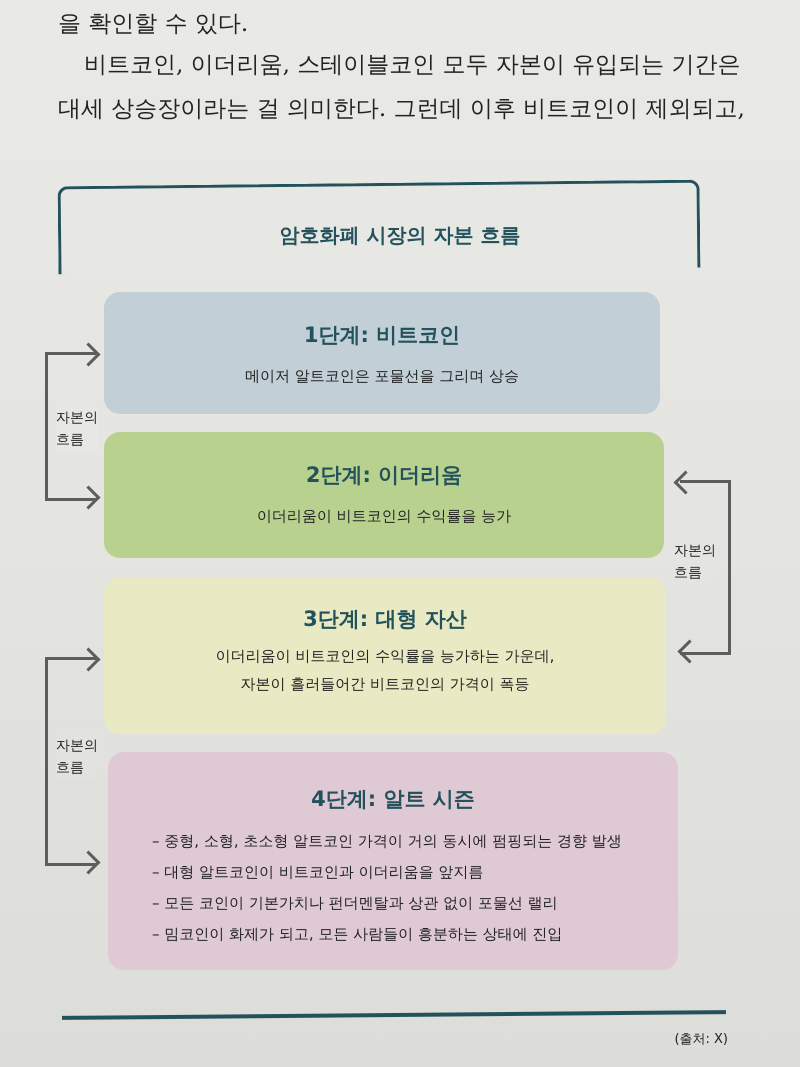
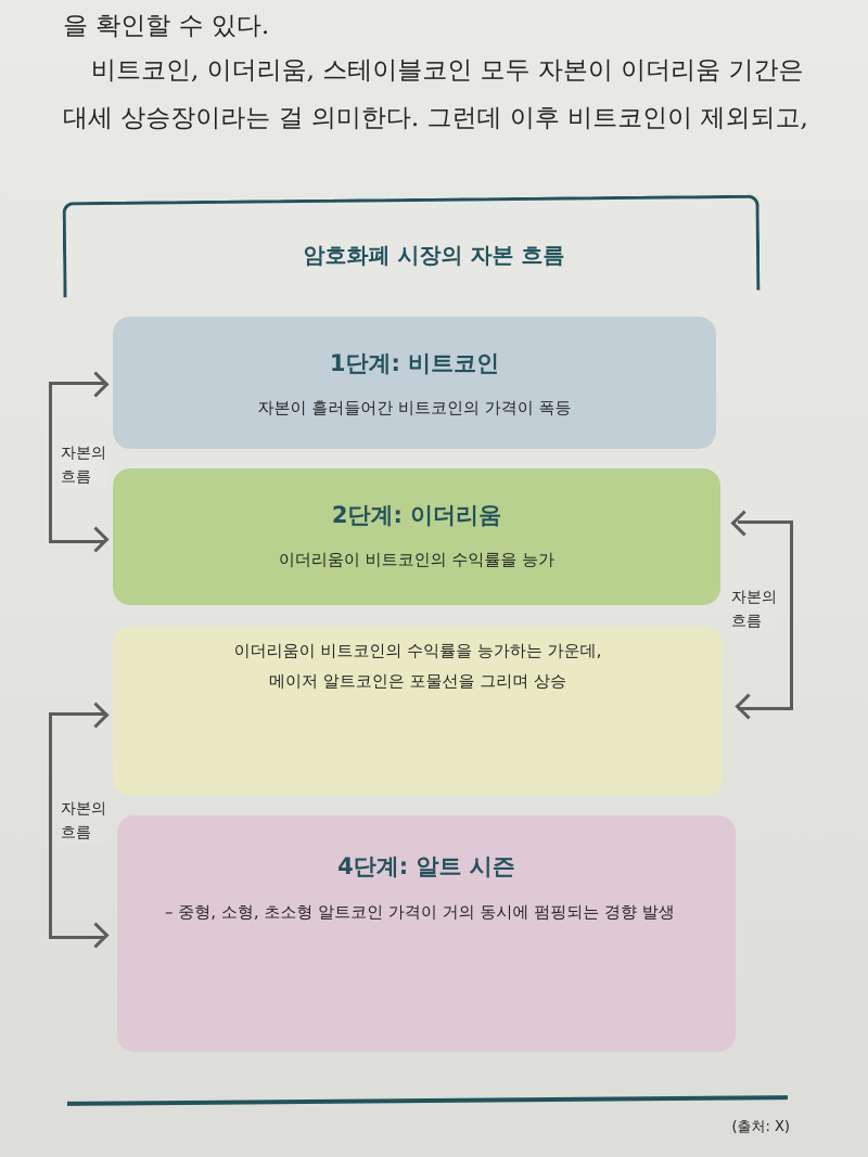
  을 확인할 수 있다.
- 비트코인, 이더리움, 스테이블코인 모두 자본이 유입되는 기간은
+ 비트코인, 이더리움, 스테이블코인 모두 자본이 이더리움 기간은
  대세 상승장이라는 걸 의미한다. 그런데 이후 비트코인이 제외되고,
  암호화폐 시장의 자본 흐름
  1단계: 비트코인
- 메이저 알트코인은 포물선을 그리며 상승
+ 자본이 흘러들어간 비트코인의 가격이 폭등
  2단계: 이더리움
  이더리움이 비트코인의 수익률을 능가
- 3단계: 대형 자산
  이더리움이 비트코인의 수익률을 능가하는 가운데,
- 자본이 흘러들어간 비트코인의 가격이 폭등
+ 메이저 알트코인은 포물선을 그리며 상승
  4단계: 알트 시즌
  중형, 소형, 초소형 알트코인 가격이 거의 동시에 펌핑되는 경향 발생
- 대형 알트코인이 비트코인과 이더리움을 앞지름
- 모든 코인이 기본가치나 펀더멘탈과 상관 없이 포물선 랠리
- 밈코인이 화제가 되고, 모든 사람들이 흥분하는 상태에 진입
  자본의
  흐름
  자본의
  흐름
  자본의
  흐름
  (출처: X)
